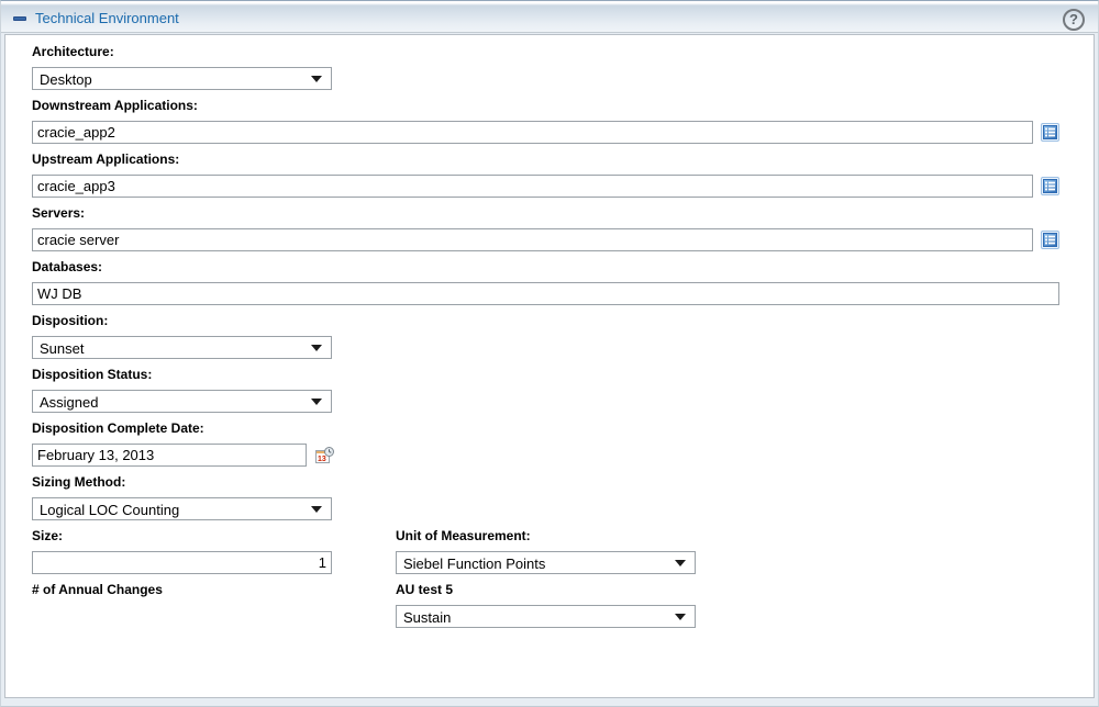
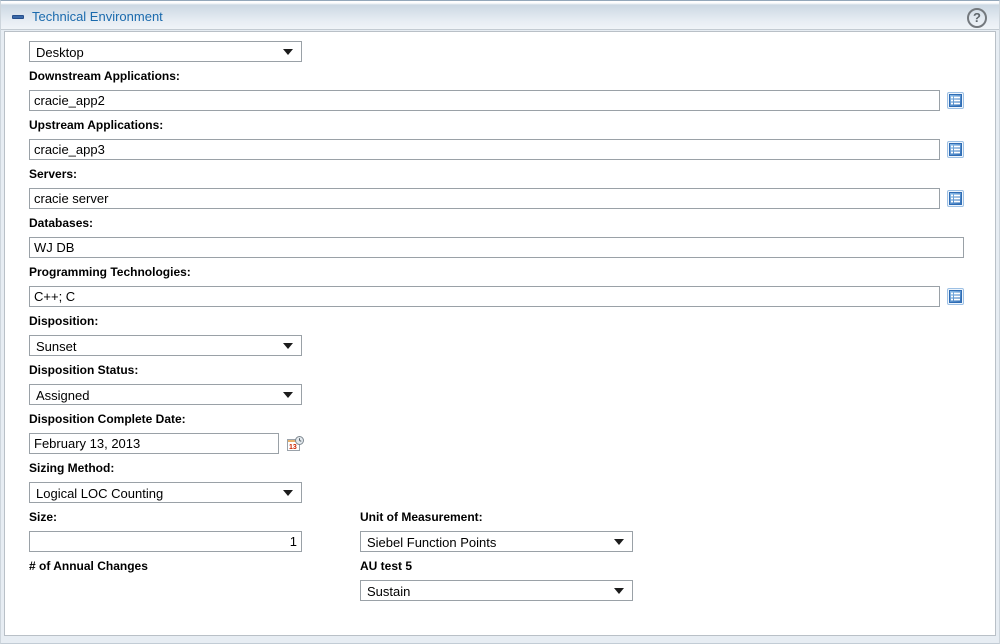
  Technical Environment
  ?
- Architecture:
  Desktop
  Downstream Applications:
  cracie_app2
  Upstream Applications:
  cracie_app3
  Servers:
  cracie server
  Databases:
  WJ DB
+ Programming Technologies:
+ C++; C
  Disposition:
  Sunset
  Disposition Status:
  Assigned
  Disposition Complete Date:
  February 13, 2013
  Sizing Method:
  Logical LOC Counting
  Size:
  1
  Unit of Measurement:
  Siebel Function Points
  # of Annual Changes
  AU test 5
  Sustain
